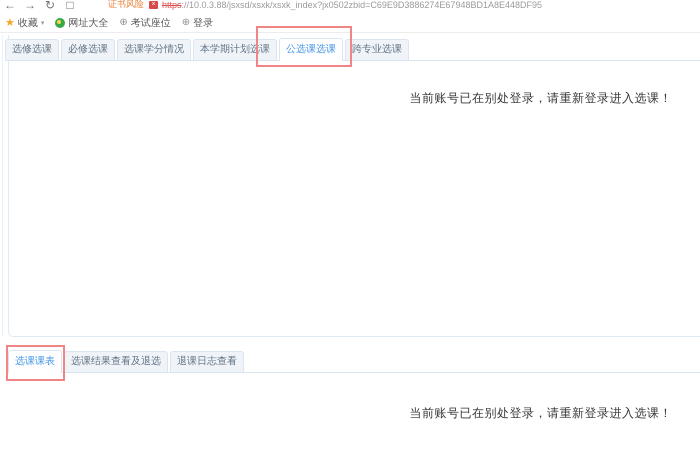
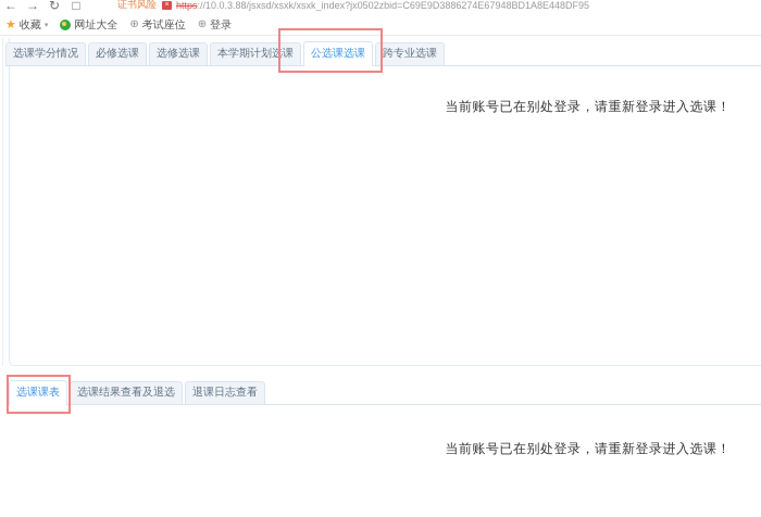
  ←
  →
  ↻
  □
  证书风险
  https
  ://10.0.3.88/jsxsd/xsxk/xsxk_index?jx0502zbid=C69E9D3886274E67948BD1A8E448DF95
  ★
  收藏
  网址大全
  ⊕
  考试座位
  ⊕
  登录
- 选修选课
+ 选课学分情况
  必修选课
- 选课学分情况
+ 选修选课
  本学期计划选课
  公选课选课
  跨专业选课
  当前账号已在别处登录，请重新登录进入选课！
  选课课表
  选课结果查看及退选
  退课日志查看
  当前账号已在别处登录，请重新登录进入选课！
